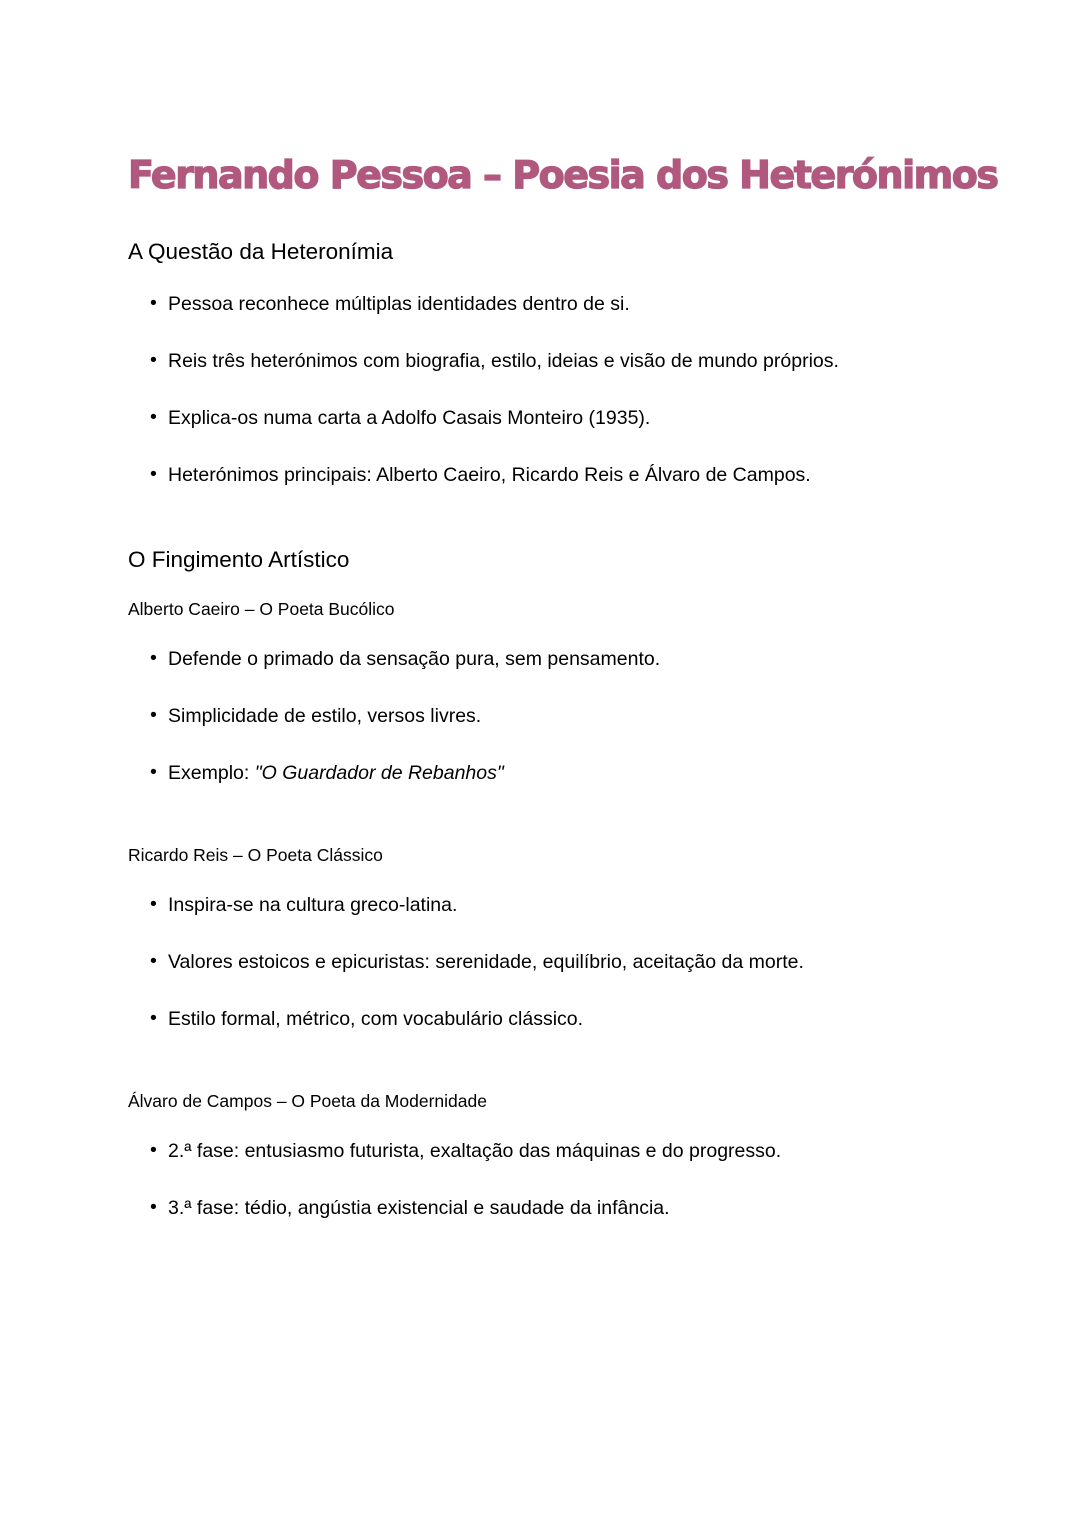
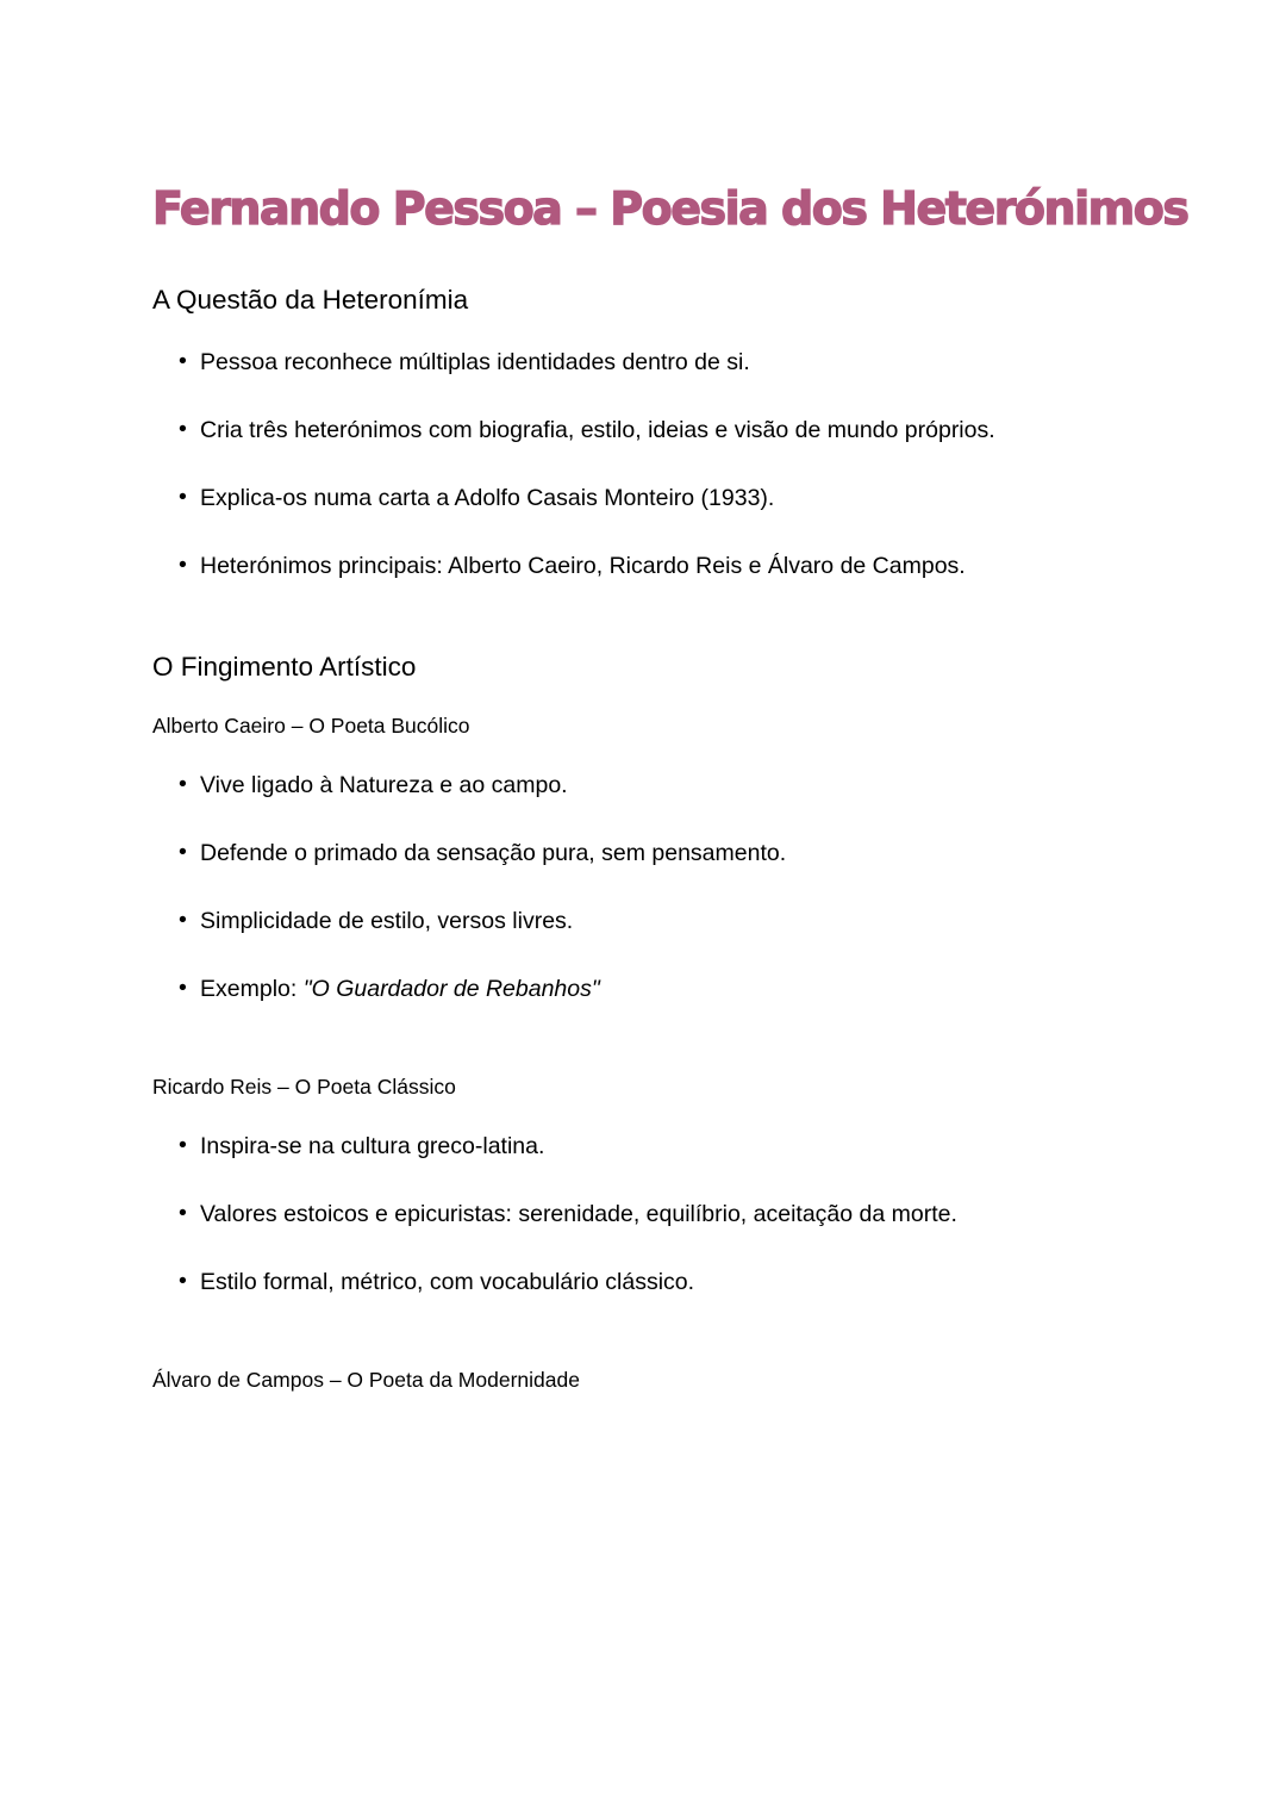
  Fernando Pessoa – Poesia dos Heterónimos
  A Questão da Heteronímia
  Pessoa reconhece múltiplas identidades dentro de si.
- Reis três heterónimos com biografia, estilo, ideias e visão de mundo próprios.
+ Cria três heterónimos com biografia, estilo, ideias e visão de mundo próprios.
- Explica-os numa carta a Adolfo Casais Monteiro (1935).
+ Explica-os numa carta a Adolfo Casais Monteiro (1933).
  Heterónimos principais: Alberto Caeiro, Ricardo Reis e Álvaro de Campos.
  O Fingimento Artístico
  Alberto Caeiro – O Poeta Bucólico
+ Vive ligado à Natureza e ao campo.
  Defende o primado da sensação pura, sem pensamento.
  Simplicidade de estilo, versos livres.
  Exemplo: "O Guardador de Rebanhos"
  Ricardo Reis – O Poeta Clássico
  Inspira-se na cultura greco-latina.
  Valores estoicos e epicuristas: serenidade, equilíbrio, aceitação da morte.
  Estilo formal, métrico, com vocabulário clássico.
  Álvaro de Campos – O Poeta da Modernidade
- 2.ª fase: entusiasmo futurista, exaltação das máquinas e do progresso.
- 3.ª fase: tédio, angústia existencial e saudade da infância.
